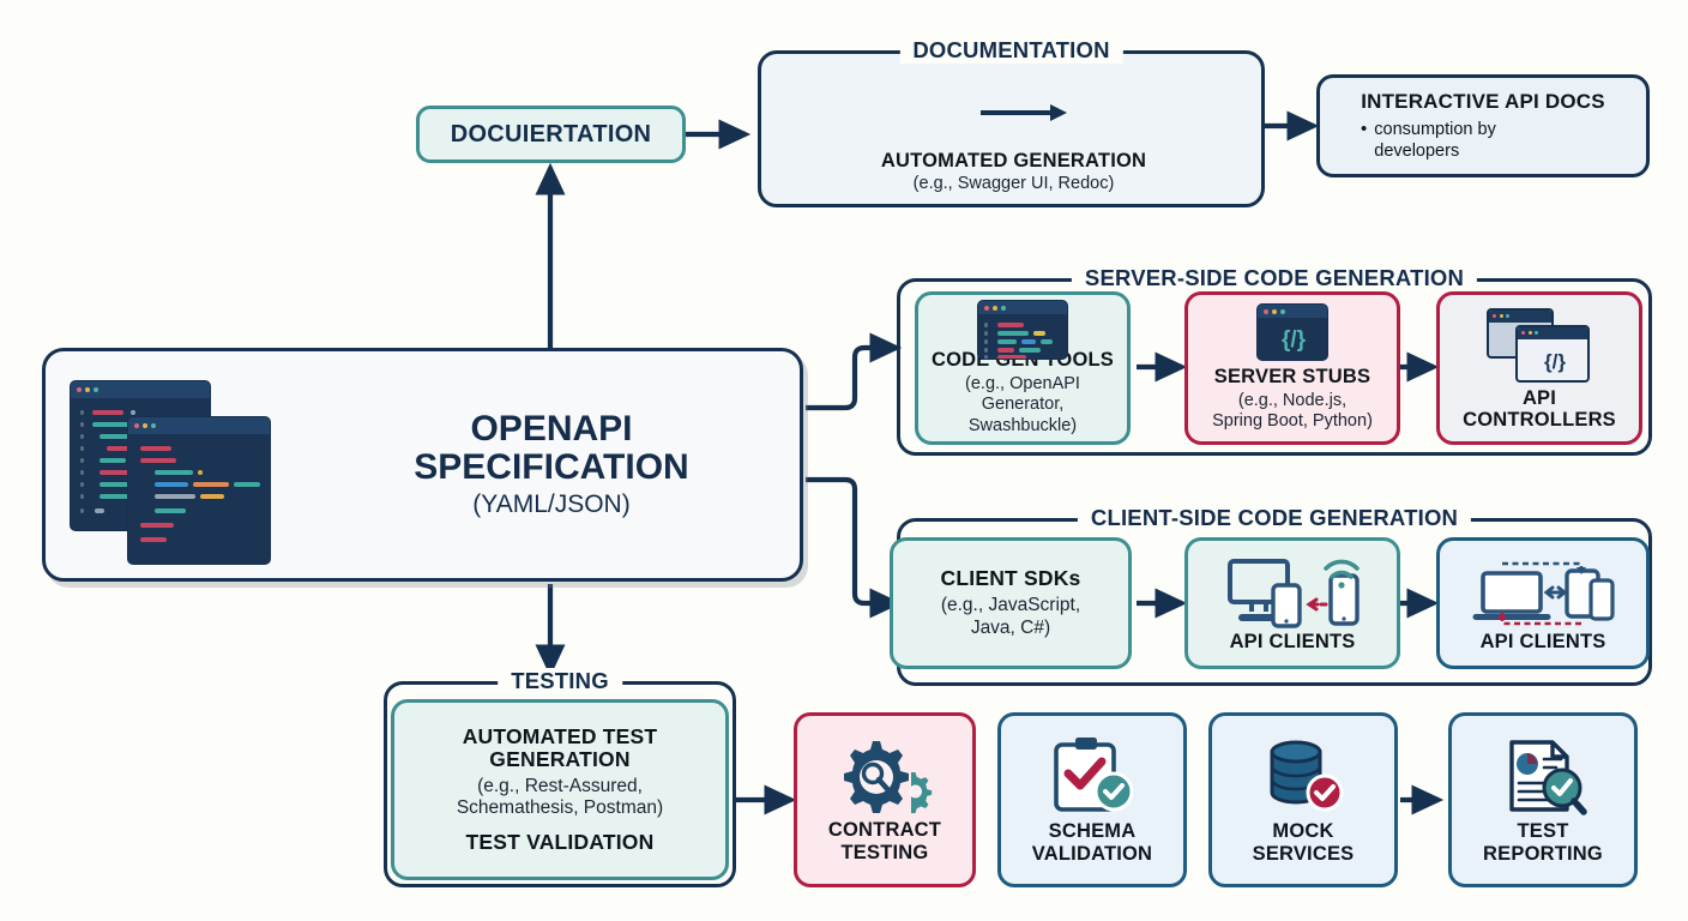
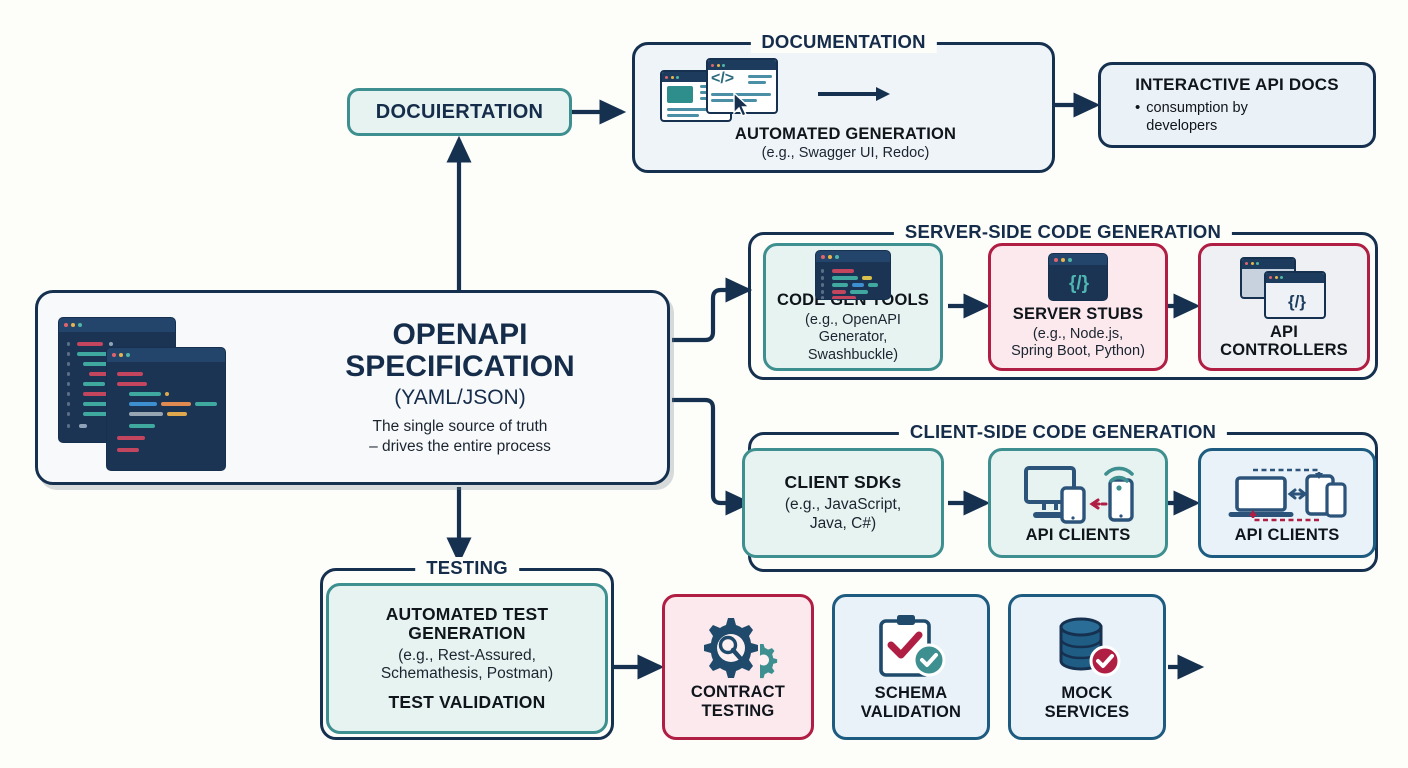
  DOCUMENTATION
  DOCUIERTATION
+ </>
  AUTOMATED GENERATION
  (e.g., Swagger UI, Redoc)
  INTERACTIVE API DOCS
  •
  consumption by developers
  OPENAPI
  SPECIFICATION
  (YAML/JSON)
+ The single source of truth
+ – drives the entire process
  SERVER-SIDE CODE GENERATION
  CODE GEN TOOLS
  (e.g., OpenAPI Generator,
  Swashbuckle)
  {/}
  SERVER STUBS
  (e.g., Node.js,
  Spring Boot, Python)
  {/}
  API CONTROLLERS
  CLIENT-SIDE CODE GENERATION
  CLIENT SDKs
  (e.g., JavaScript,
  Java, C#)
  API CLIENTS
  API CLIENTS
  TESTING
  AUTOMATED TEST
  GENERATION
  (e.g., Rest-Assured,
  Schemathesis, Postman)
  TEST VALIDATION
  CONTRACT
  TESTING
  SCHEMA
  VALIDATION
  MOCK
  SERVICES
- TEST
- REPORTING
